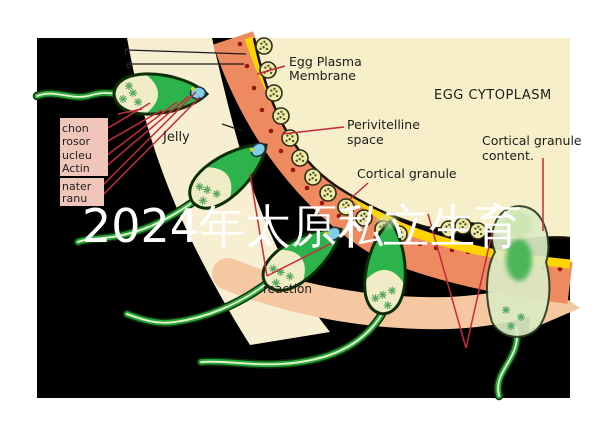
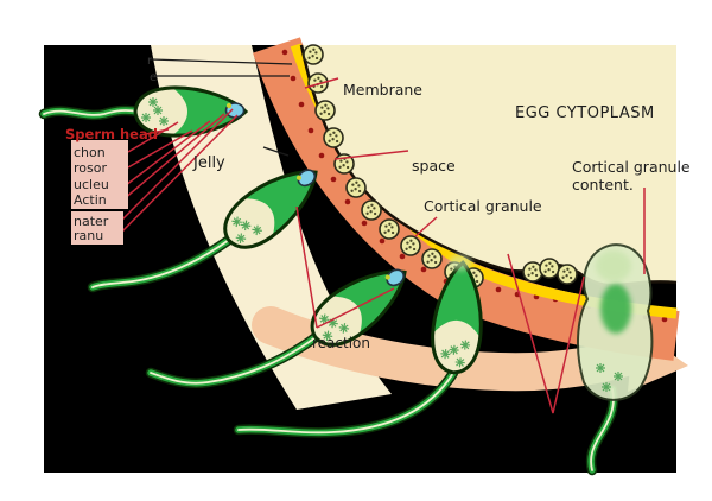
+ Sperm head
  chon
  rosor
  ucleu
  Actin
  nater
  ranu
  r
  e
  Jelly
- Egg Plasma
  Membrane
  EGG CYTOPLASM
- Perivitelline
  space
  Cortical granule
  Cortical granule
  content.
  reaction
- 2024年太原私立生育
